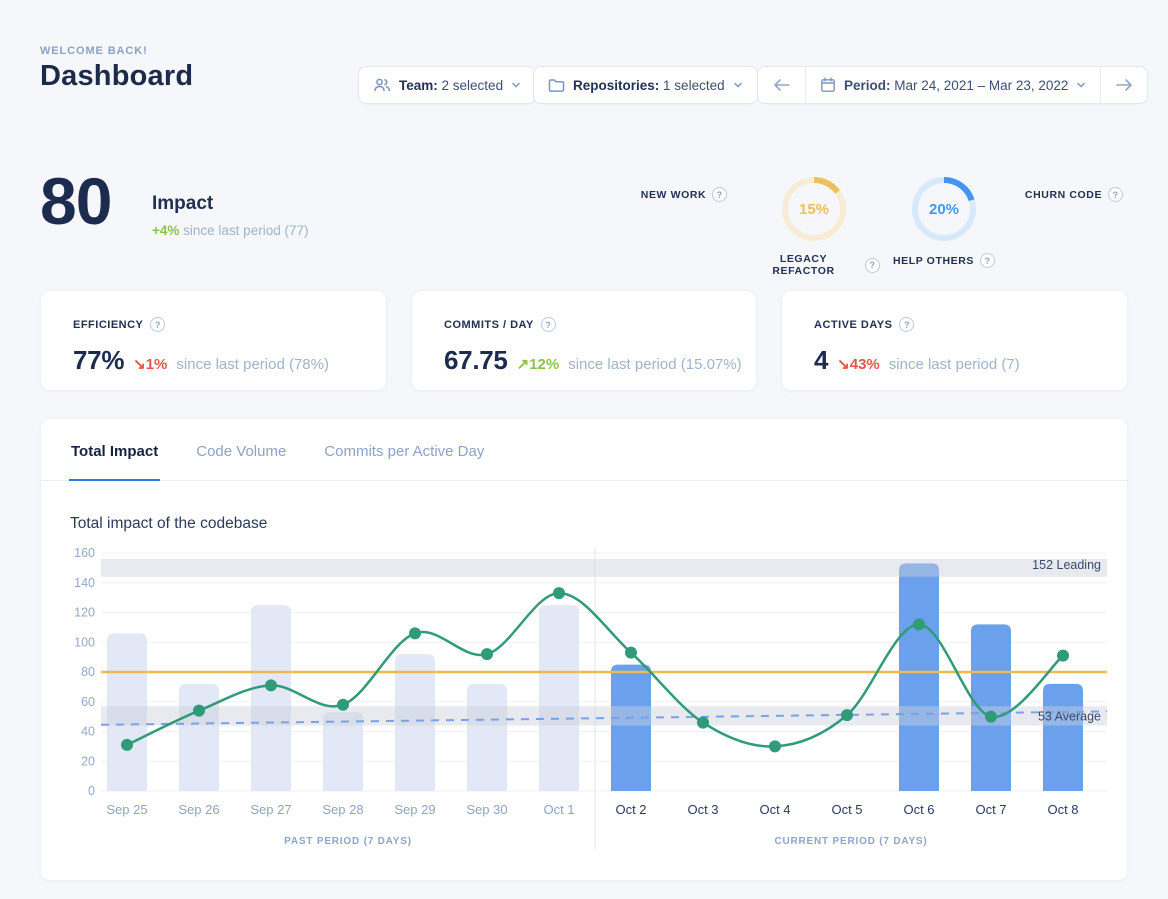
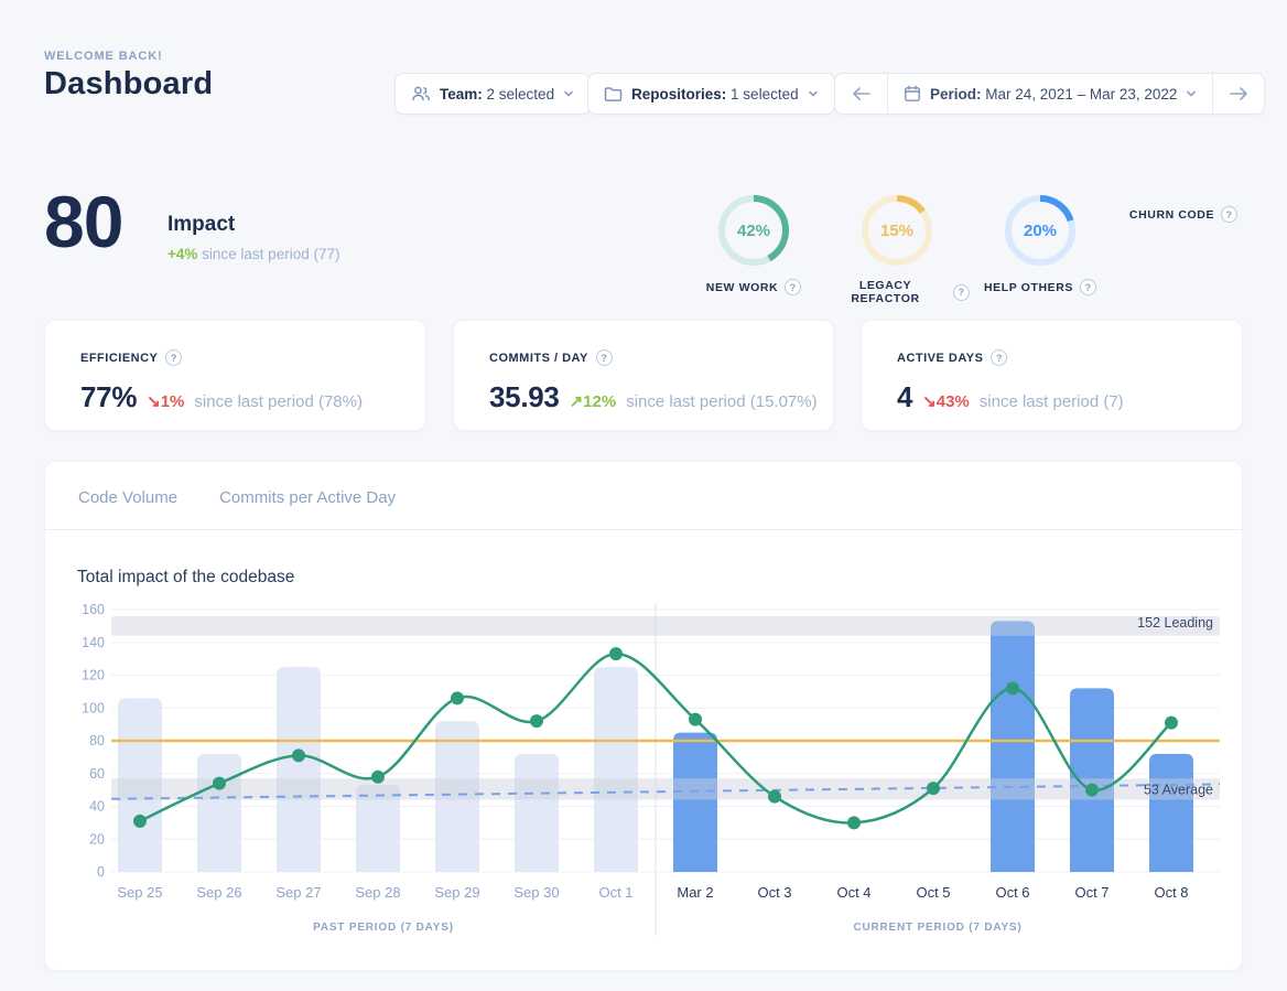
  WELCOME BACK!
  Dashboard
  Team: 2 selected
  Repositories: 1 selected
  Period: Mar 24, 2021 – Mar 23, 2022
  80
  Impact
  +4% since last period (77)
+ 42%
  NEW WORK
  ?
  15%
  LEGACY REFACTOR
  ?
  20%
  HELP OTHERS
  ?
  CHURN CODE
  ?
  EFFICIENCY
  ?
  77%
  ↘1%
  since last period (78%)
  COMMITS / DAY
  ?
- 67.75
+ 35.93
  ↗12%
  since last period (15.07%)
  ACTIVE DAYS
  ?
  4
  ↘43%
  since last period (7)
- Total Impact
  Code Volume
  Commits per Active Day
  Total impact of the codebase
  0
  20
  40
  60
  80
  100
  120
  140
  160
  152 Leading
  53 Average
  Sep 25
  Sep 26
  Sep 27
  Sep 28
  Sep 29
  Sep 30
  Oct 1
- Oct 2
+ Mar 2
  Oct 3
  Oct 4
  Oct 5
  Oct 6
  Oct 7
  Oct 8
  PAST PERIOD (7 DAYS)
  CURRENT PERIOD (7 DAYS)
